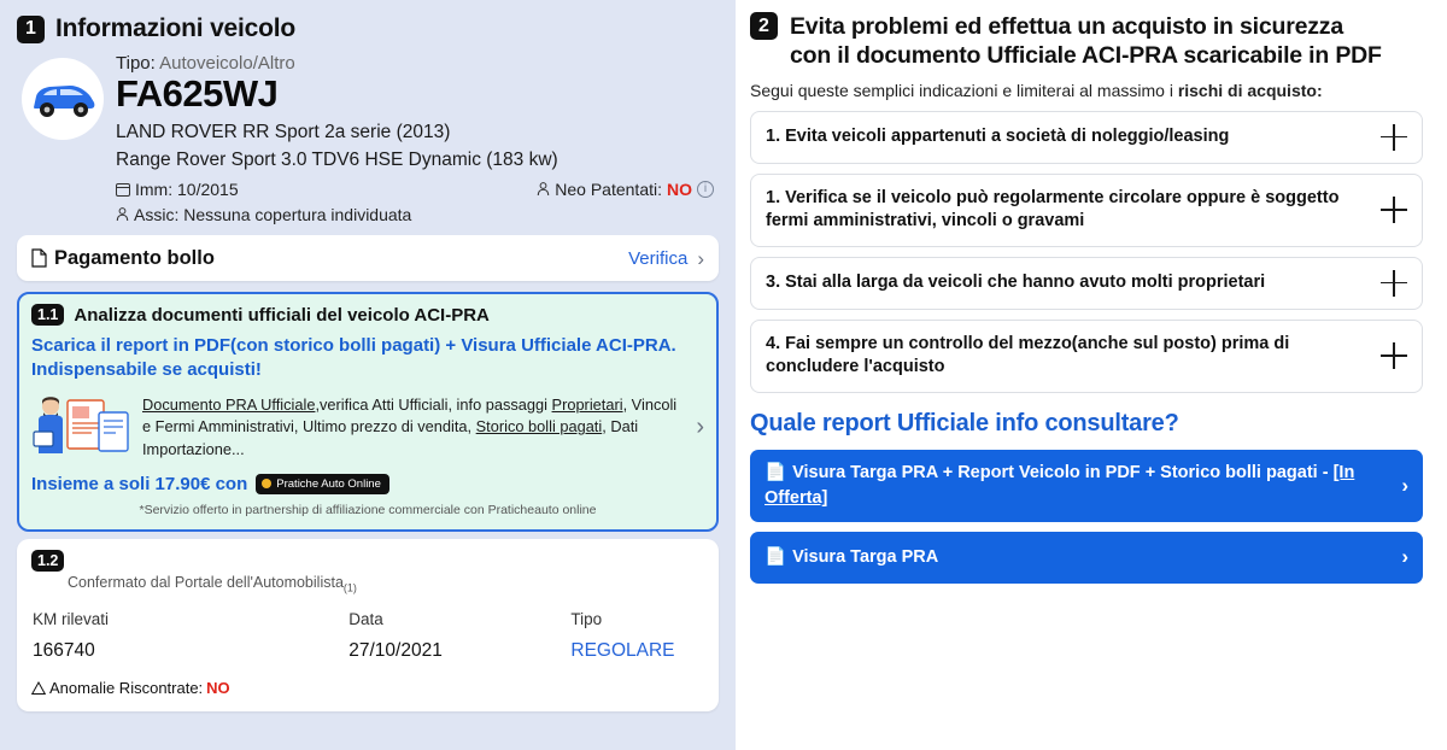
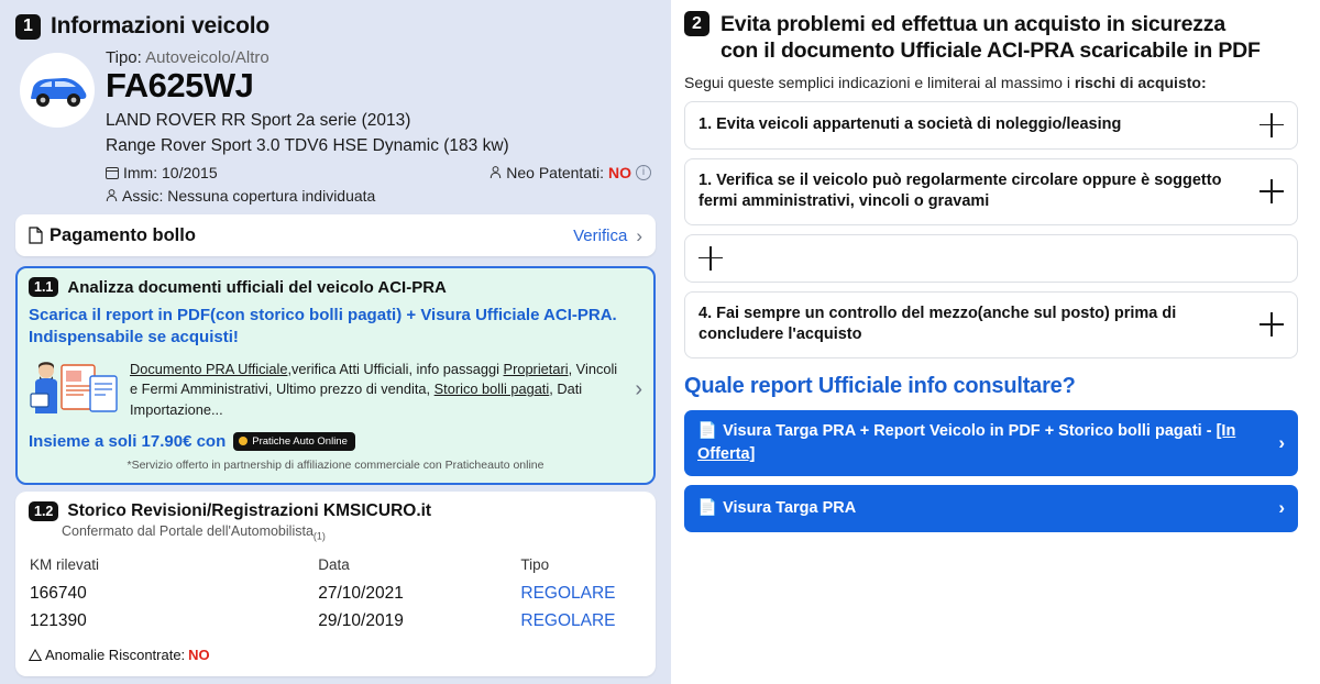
  1
  Informazioni veicolo
  Tipo: Autoveicolo/Altro
  FA625WJ
  LAND ROVER RR Sport 2a serie (2013)
  Range Rover Sport 3.0 TDV6 HSE Dynamic (183 kw)
  Imm: 10/2015
  Neo Patentati:
  NO
  i
  Assic: Nessuna copertura individuata
  Pagamento bollo
  Verifica
  ›
  1.1
  Analizza documenti ufficiali del veicolo ACI-PRA
  Scarica il report in PDF(con storico bolli pagati) + Visura Ufficiale ACI-PRA.
  Indispensabile se acquisti!
  Documento PRA Ufficiale,verifica Atti Ufficiali, info passaggi Proprietari, Vincoli e Fermi Amministrativi, Ultimo prezzo di vendita, Storico bolli pagati, Dati Importazione...
  ›
  Insieme a soli 17.90€ con
  Pratiche Auto Online
  *Servizio offerto in partnership di affiliazione commerciale con Praticheauto online
  1.2
+ Storico Revisioni/Registrazioni KMSICURO.it
  Confermato dal Portale dell'Automobilista(1)
  KM rilevati	Data	Tipo
  166740	27/10/2021	REGOLARE
+ 121390	29/10/2019	REGOLARE
  Anomalie Riscontrate:
  NO
  2
  Evita problemi ed effettua un acquisto in sicurezza
  con il documento Ufficiale ACI-PRA scaricabile in PDF
  Segui queste semplici indicazioni e limiterai al massimo i rischi di acquisto:
  1. Evita veicoli appartenuti a società di noleggio/leasing
  1. Verifica se il veicolo può regolarmente circolare oppure è soggetto fermi amministrativi, vincoli o gravami
- 3. Stai alla larga da veicoli che hanno avuto molti proprietari
  4. Fai sempre un controllo del mezzo(anche sul posto) prima di concludere l'acquisto
  Quale report Ufficiale info consultare?
  📄 Visura Targa PRA + Report Veicolo in PDF + Storico bolli pagati - [In Offerta]
  ›
  📄 Visura Targa PRA
  ›
